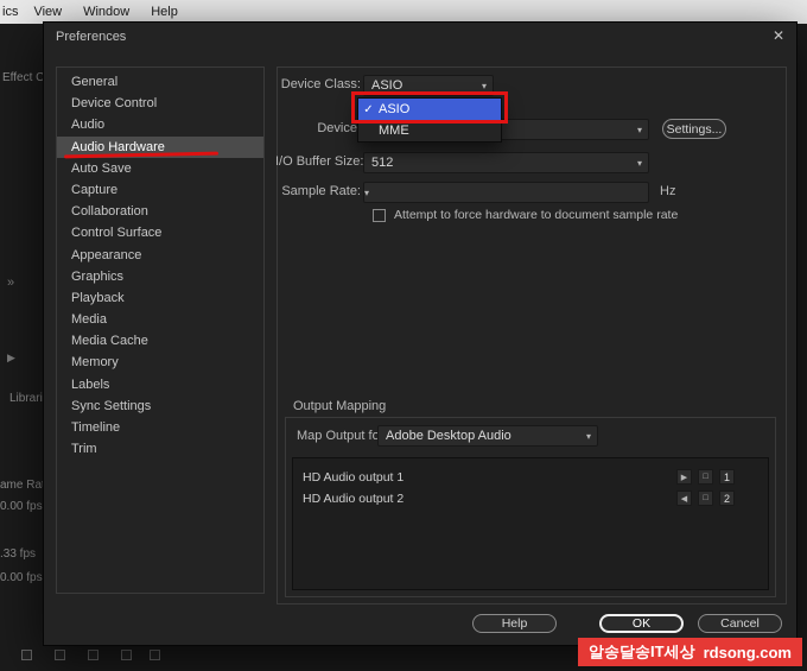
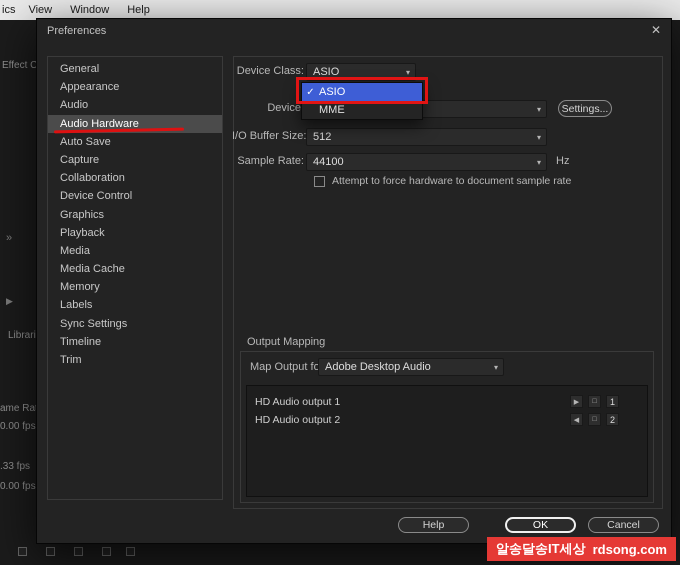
  ics
  View
  Window
  Help
  Effect C
  »
  ▶
  Librari
  ame Ra
  0.00 fps
  .33 fps
  0.00 fps
  알송달송IT세상
  rdsong.com
  Preferences
  ✕
  General
- Device Control
+ Appearance
  Audio
  Audio Hardware
  Auto Save
  Capture
  Collaboration
- Control Surface
- Appearance
+ Device Control
  Graphics
  Playback
  Media
  Media Cache
  Memory
  Labels
  Sync Settings
  Timeline
  Trim
  Device Class:
  ASIO
  ▾
  Device
  ▾
  Settings...
  I/O Buffer Size:
  512
  ▾
  Sample Rate:
+ 44100
  ▾
  Hz
  Attempt to force hardware to document sample rate
  ✓
  ASIO
  MME
  Output Mapping
  Map Output fo
  Adobe Desktop Audio
  ▾
  HD Audio output 1
  1
  HD Audio output 2
  2
  Help
  OK
  Cancel
